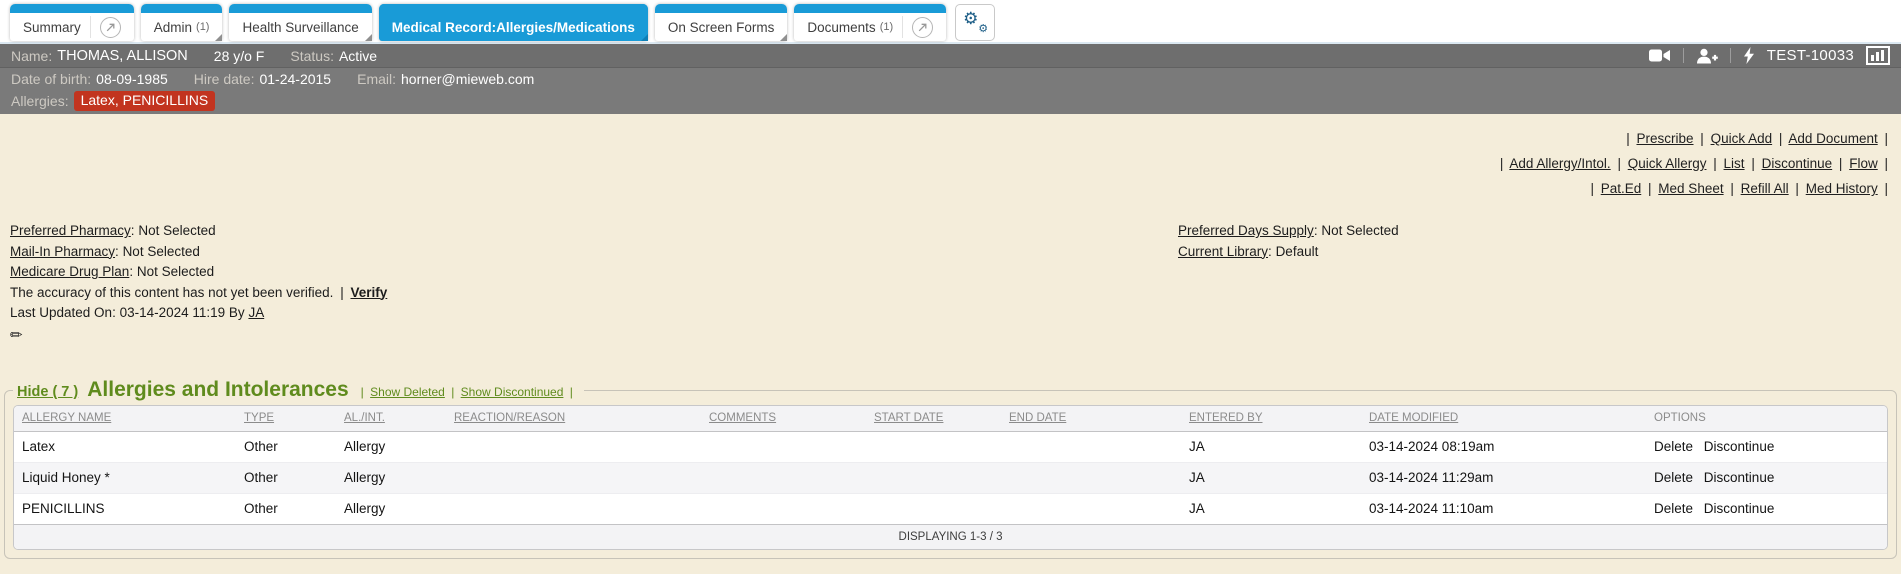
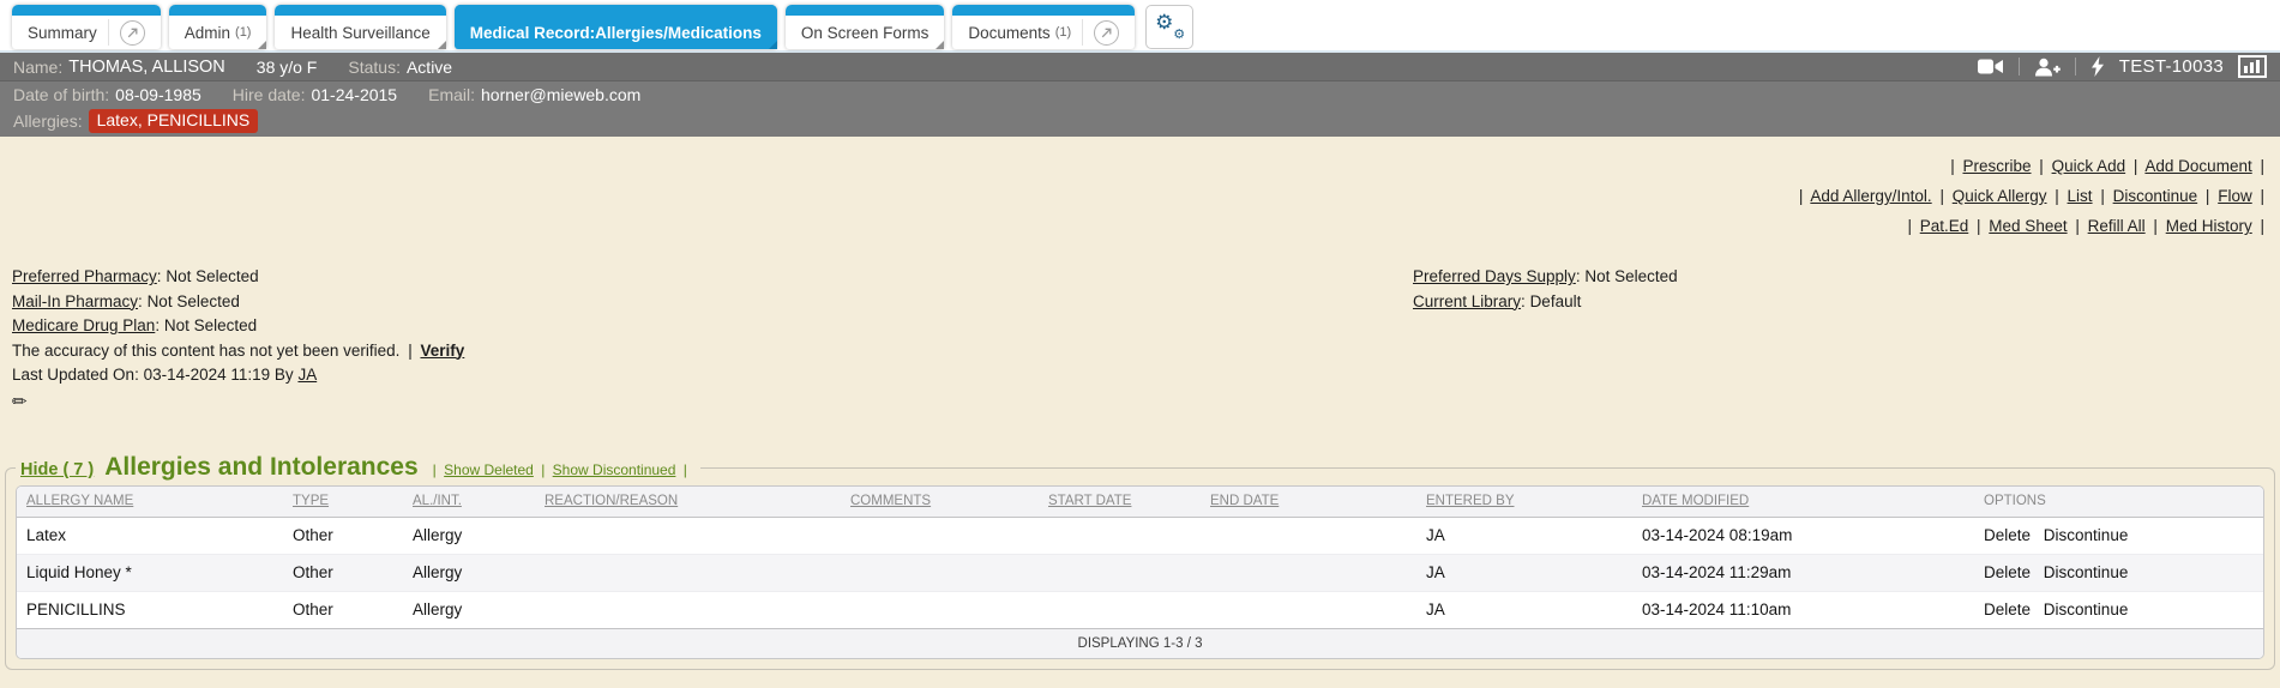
  Summary
  Admin
  (1)
  Health Surveillance
  Medical Record:Allergies/Medications
  On Screen Forms
  Documents
  (1)
  ⚙
  ⚙
  Name:
  THOMAS, ALLISON
- 28 y/o F
+ 38 y/o F
  Status:
  Active
  TEST-10033
  Date of birth:
  08-09-1985
  Hire date:
  01-24-2015
  Email:
  horner@mieweb.com
  Allergies:
  Latex, PENICILLINS
  | Prescribe | Quick Add | Add Document |
  | Add Allergy/Intol. | Quick Allergy | List | Discontinue | Flow |
  | Pat.Ed | Med Sheet | Refill All | Med History |
  Preferred Pharmacy: Not Selected
  Mail-In Pharmacy: Not Selected
  Medicare Drug Plan: Not Selected
  The accuracy of this content has not yet been verified. | Verify
  Last Updated On: 03-14-2024 11:19 By JA
  ✏
  Preferred Days Supply: Not Selected
  Current Library: Default
  Hide ( 7 )
  Allergies and Intolerances
  | Show Deleted | Show Discontinued |
  ALLERGY NAME	TYPE	AL./INT.	REACTION/REASON	COMMENTS	START DATE	END DATE	ENTERED BY	DATE MODIFIED	OPTIONS
  Latex	Other	Allergy					JA	03-14-2024 08:19am	Delete Discontinue
  Liquid Honey *	Other	Allergy					JA	03-14-2024 11:29am	Delete Discontinue
  PENICILLINS	Other	Allergy					JA	03-14-2024 11:10am	Delete Discontinue
  DISPLAYING 1-3 / 3
